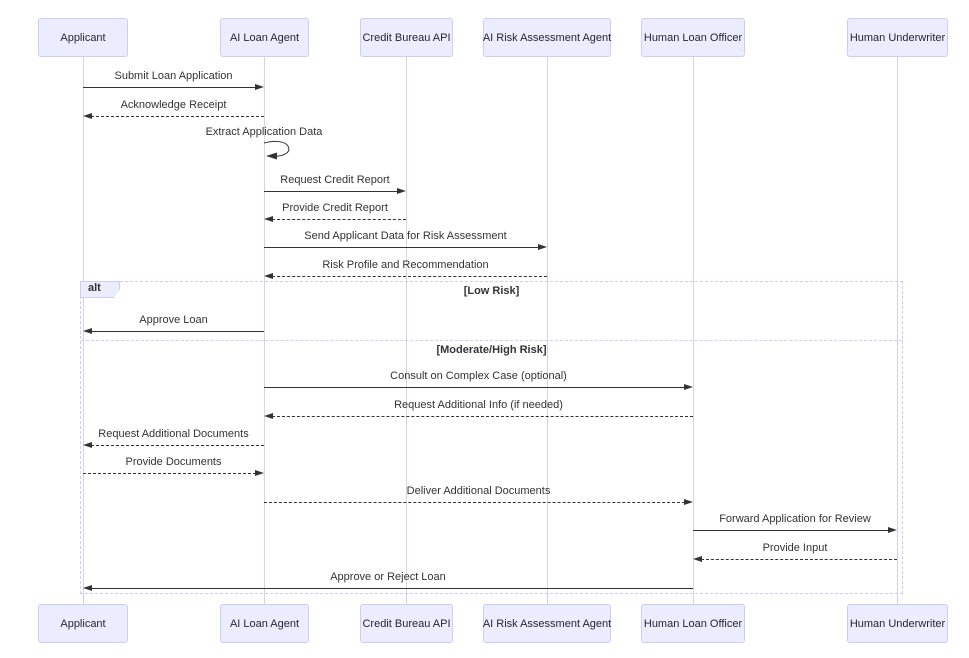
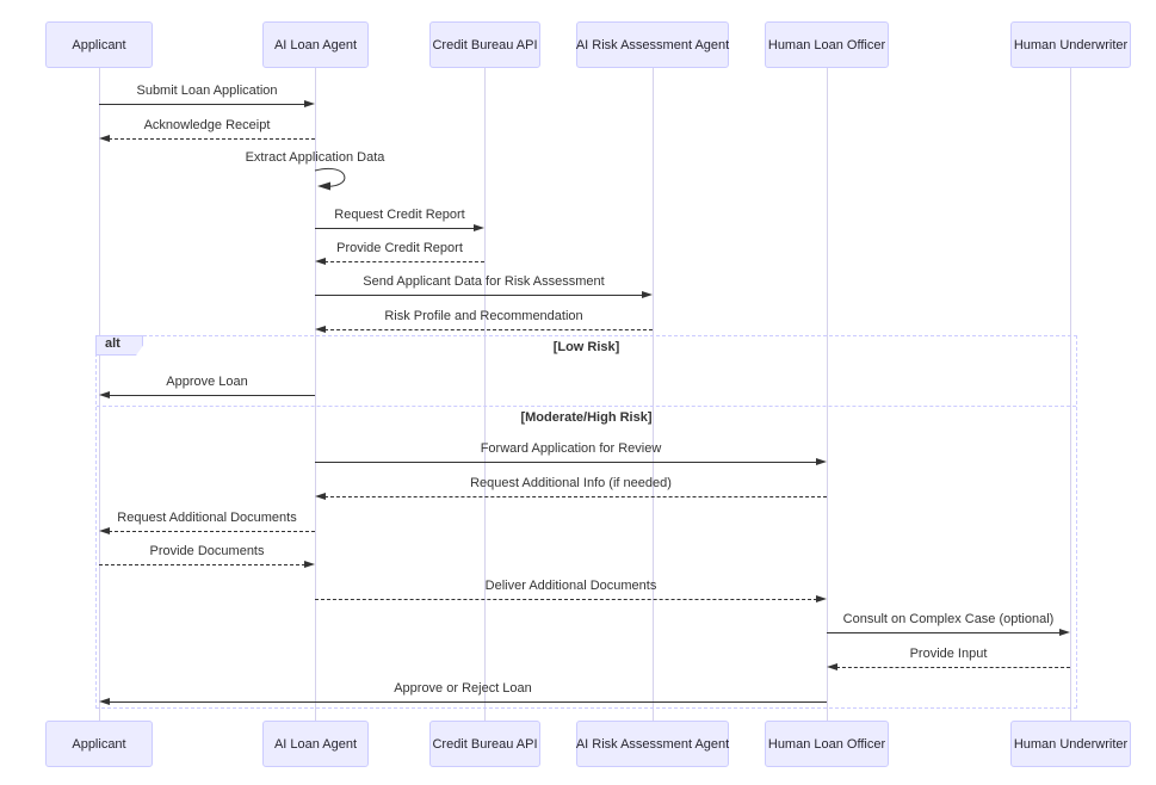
  Applicant
  Applicant
  AI Loan Agent
  AI Loan Agent
  Credit Bureau API
  Credit Bureau API
  AI Risk Assessment Agent
  AI Risk Assessment Agent
  Human Loan Officer
  Human Loan Officer
  Human Underwriter
  Human Underwriter
  alt
  [Low Risk]
  [Moderate/High Risk]
  Submit Loan Application
  Acknowledge Receipt
  Extract Application Data
  Request Credit Report
  Provide Credit Report
  Send Applicant Data for Risk Assessment
  Risk Profile and Recommendation
  Approve Loan
- Consult on Complex Case (optional)
+ Forward Application for Review
  Request Additional Info (if needed)
  Request Additional Documents
  Provide Documents
  Deliver Additional Documents
- Forward Application for Review
+ Consult on Complex Case (optional)
  Provide Input
  Approve or Reject Loan
